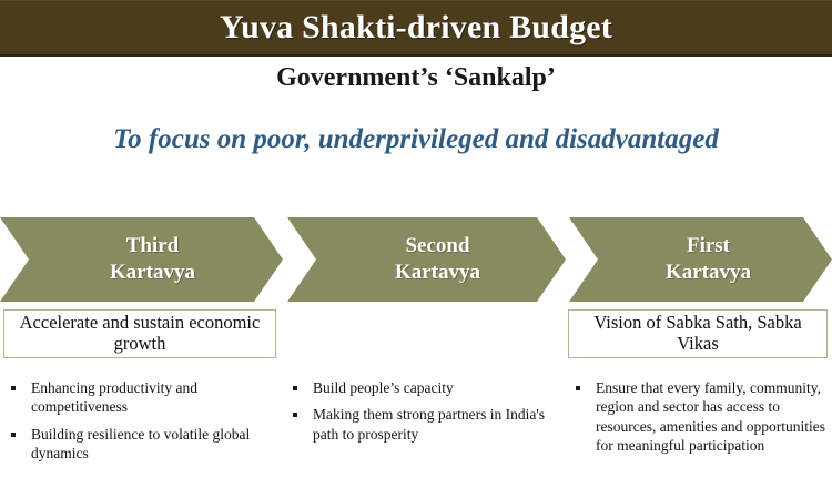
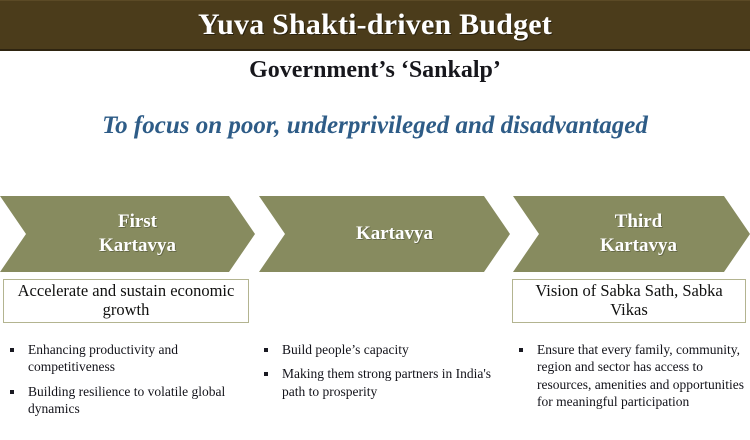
  Yuva Shakti-driven Budget
  Government’s ‘Sankalp’
  To focus on poor, underprivileged and disadvantaged
- Third
+ First
  Kartavya
- Second
  Kartavya
- First
+ Third
  Kartavya
  Accelerate and sustain economic growth
  Vision of Sabka Sath, Sabka Vikas
  Enhancing productivity and competitiveness
  Building resilience to volatile global dynamics
  Build people’s capacity
  Making them strong partners in India's path to prosperity
  Ensure that every family, community, region and sector has access to resources, amenities and opportunities for meaningful participation
